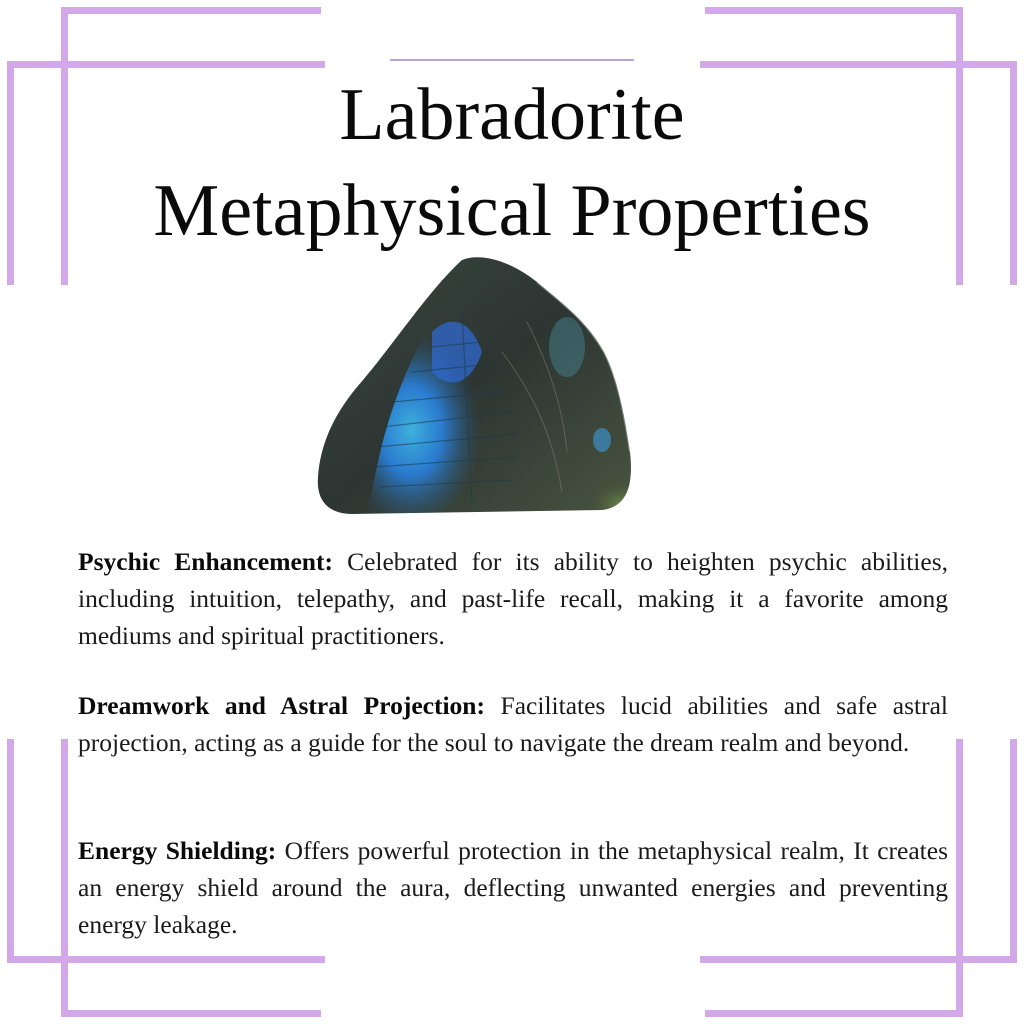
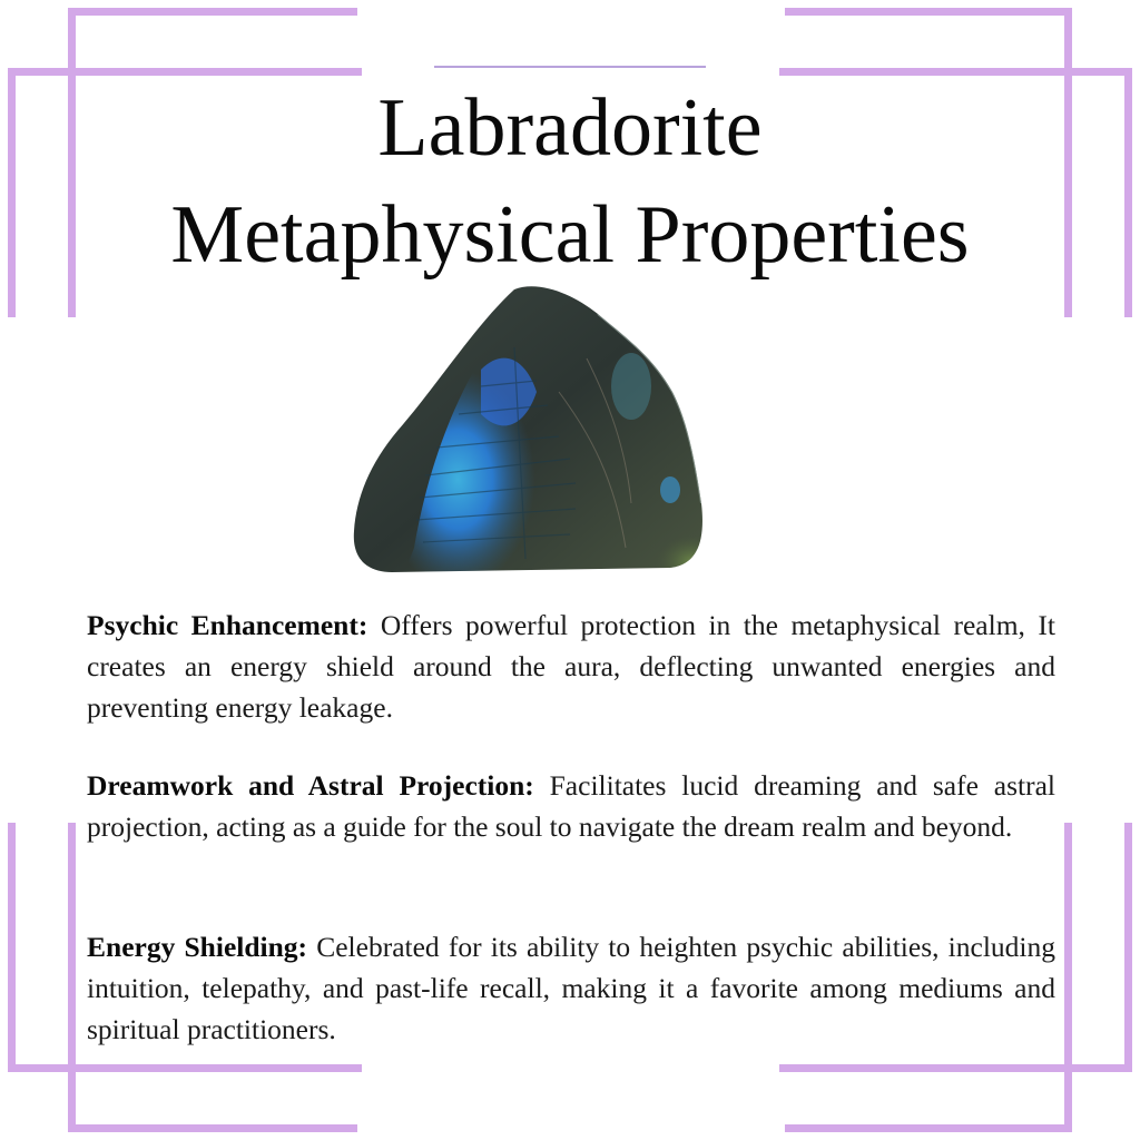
  Labradorite
  Metaphysical Properties
- Psychic Enhancement: Celebrated for its ability to heighten psychic abilities, including intuition, telepathy, and past-life recall, making it a favorite among mediums and spiritual practitioners.
+ Psychic Enhancement: Offers powerful protection in the metaphysical realm, It creates an energy shield around the aura, deflecting unwanted energies and preventing energy leakage.
- Dreamwork and Astral Projection: Facilitates lucid abilities and safe astral projection, acting as a guide for the soul to navigate the dream realm and beyond.
+ Dreamwork and Astral Projection: Facilitates lucid dreaming and safe astral projection, acting as a guide for the soul to navigate the dream realm and beyond.
- Energy Shielding: Offers powerful protection in the metaphysical realm, It creates an energy shield around the aura, deflecting unwanted energies and preventing energy leakage.
+ Energy Shielding: Celebrated for its ability to heighten psychic abilities, including intuition, telepathy, and past-life recall, making it a favorite among mediums and spiritual practitioners.
